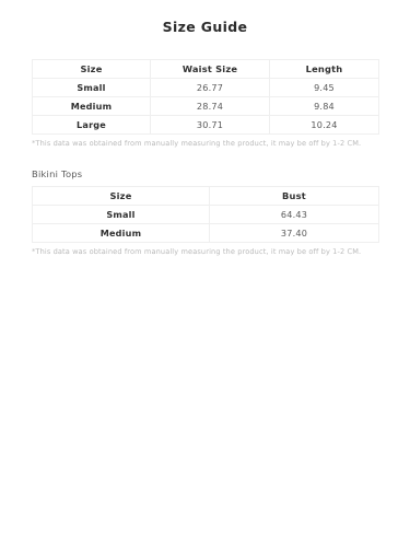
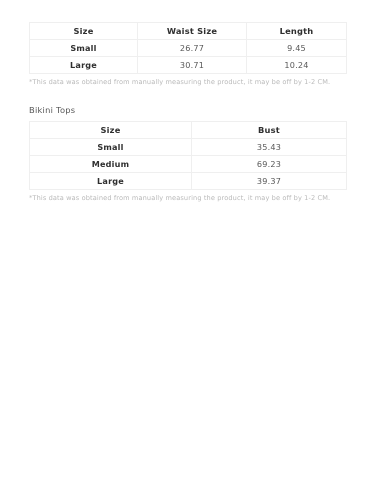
- Size Guide
  Size	Waist Size	Length
  Small	26.77	9.45
- Medium	28.74	9.84
  Large	30.71	10.24
  *This data was obtained from manually measuring the product, it may be off by 1-2 CM.
  Bikini Tops
  Size	Bust
- Small	64.43
+ Small	35.43
- Medium	37.40
+ Medium	69.23
+ Large	39.37
  *This data was obtained from manually measuring the product, it may be off by 1-2 CM.
